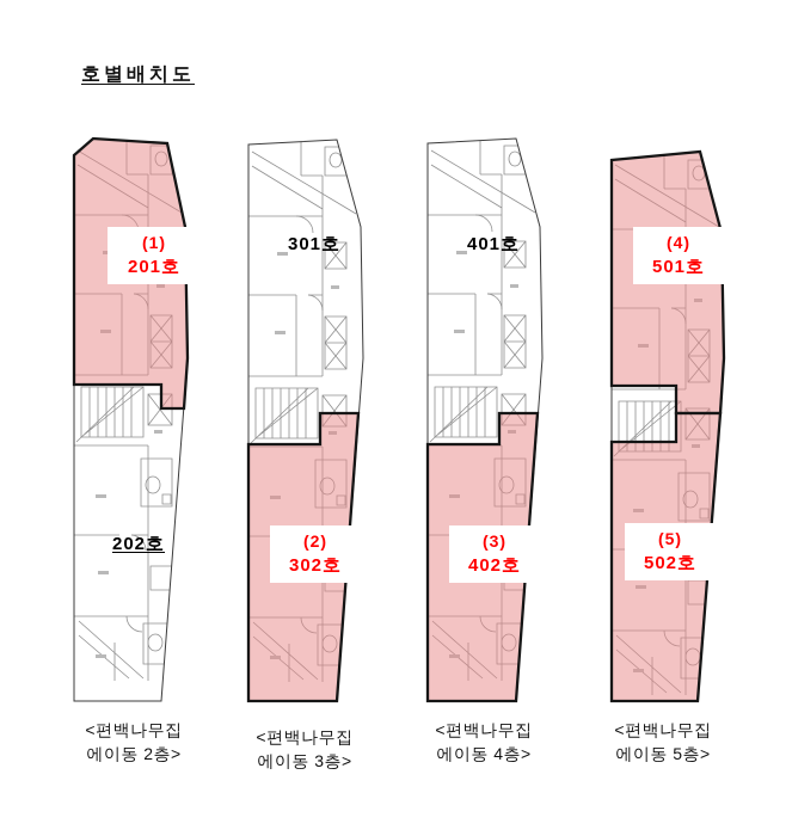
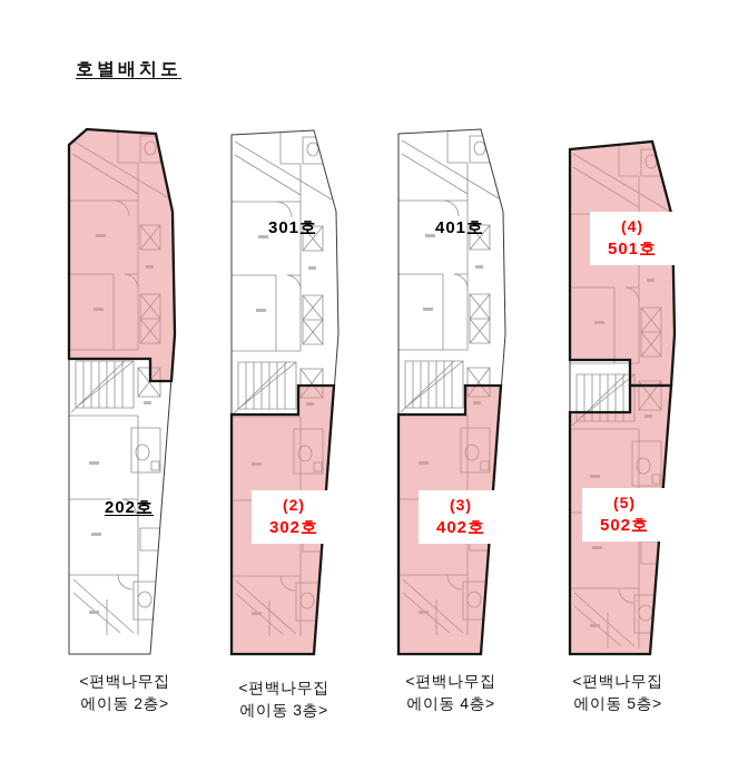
  호별배치도
- (1)
- 201호
  202호
  301호
  (2)
  302호
  401호
  (3)
  402호
  (4)
  501호
  (5)
  502호
  <편백나무집
  에이동 2층>
  <편백나무집
  에이동 3층>
  <편백나무집
  에이동 4층>
  <편백나무집
  에이동 5층>
